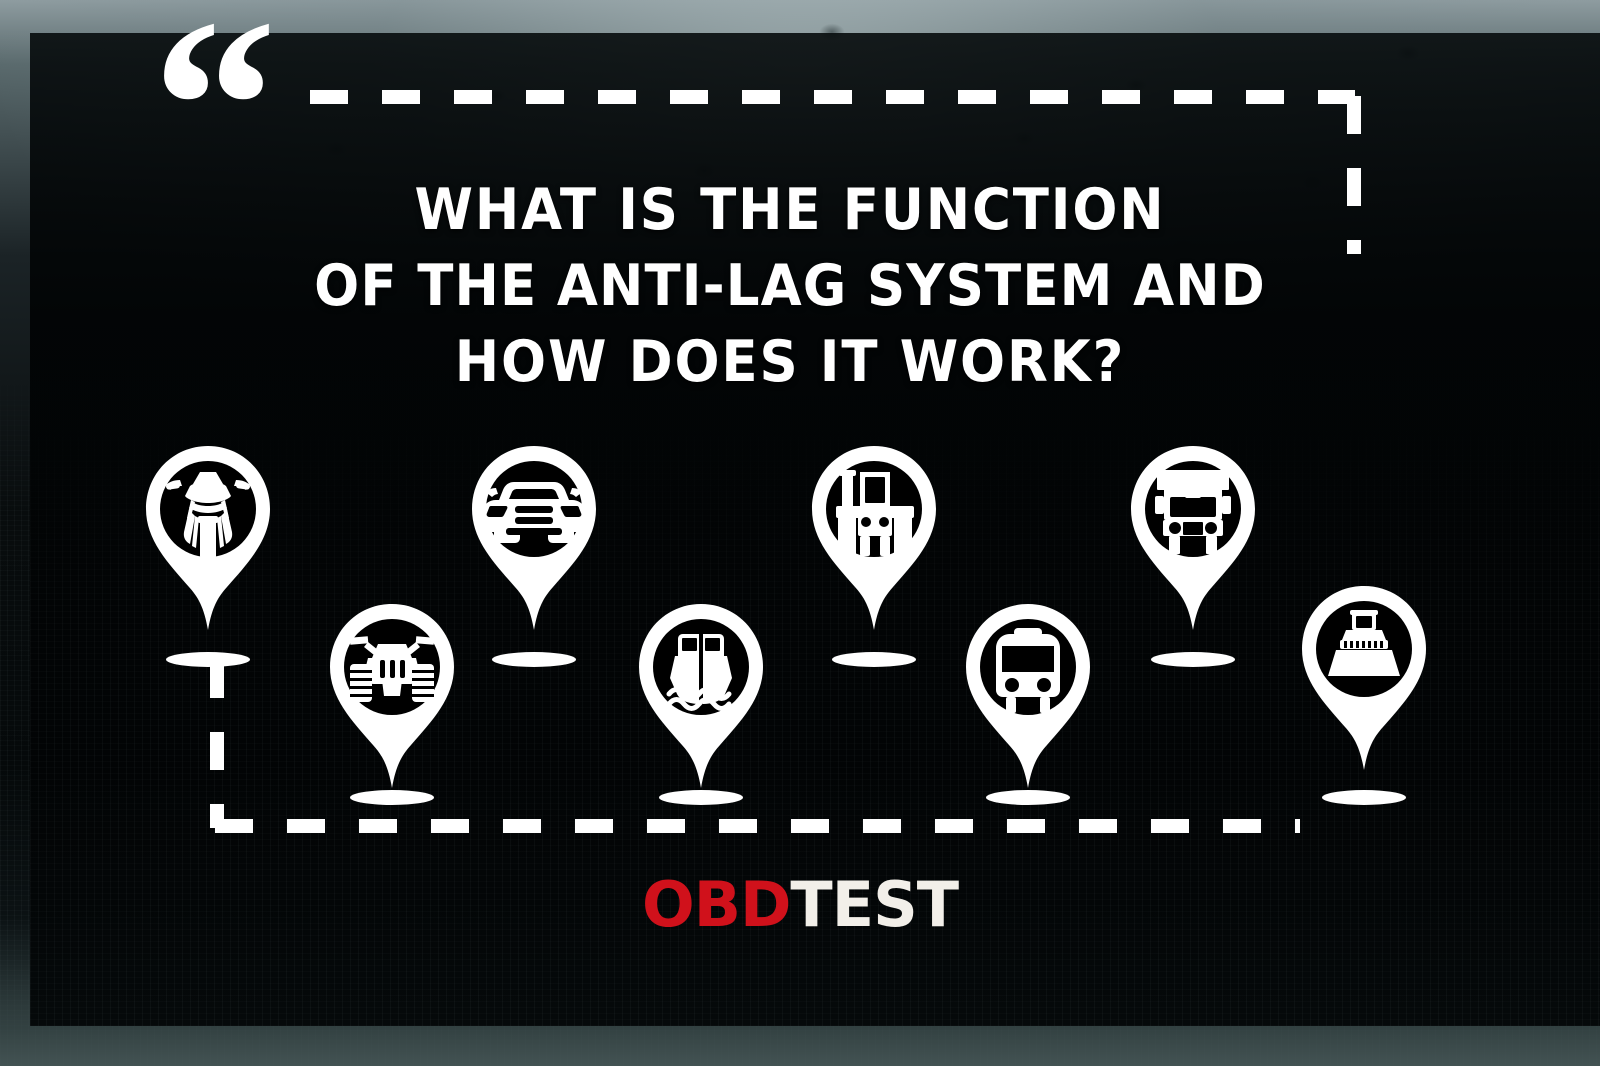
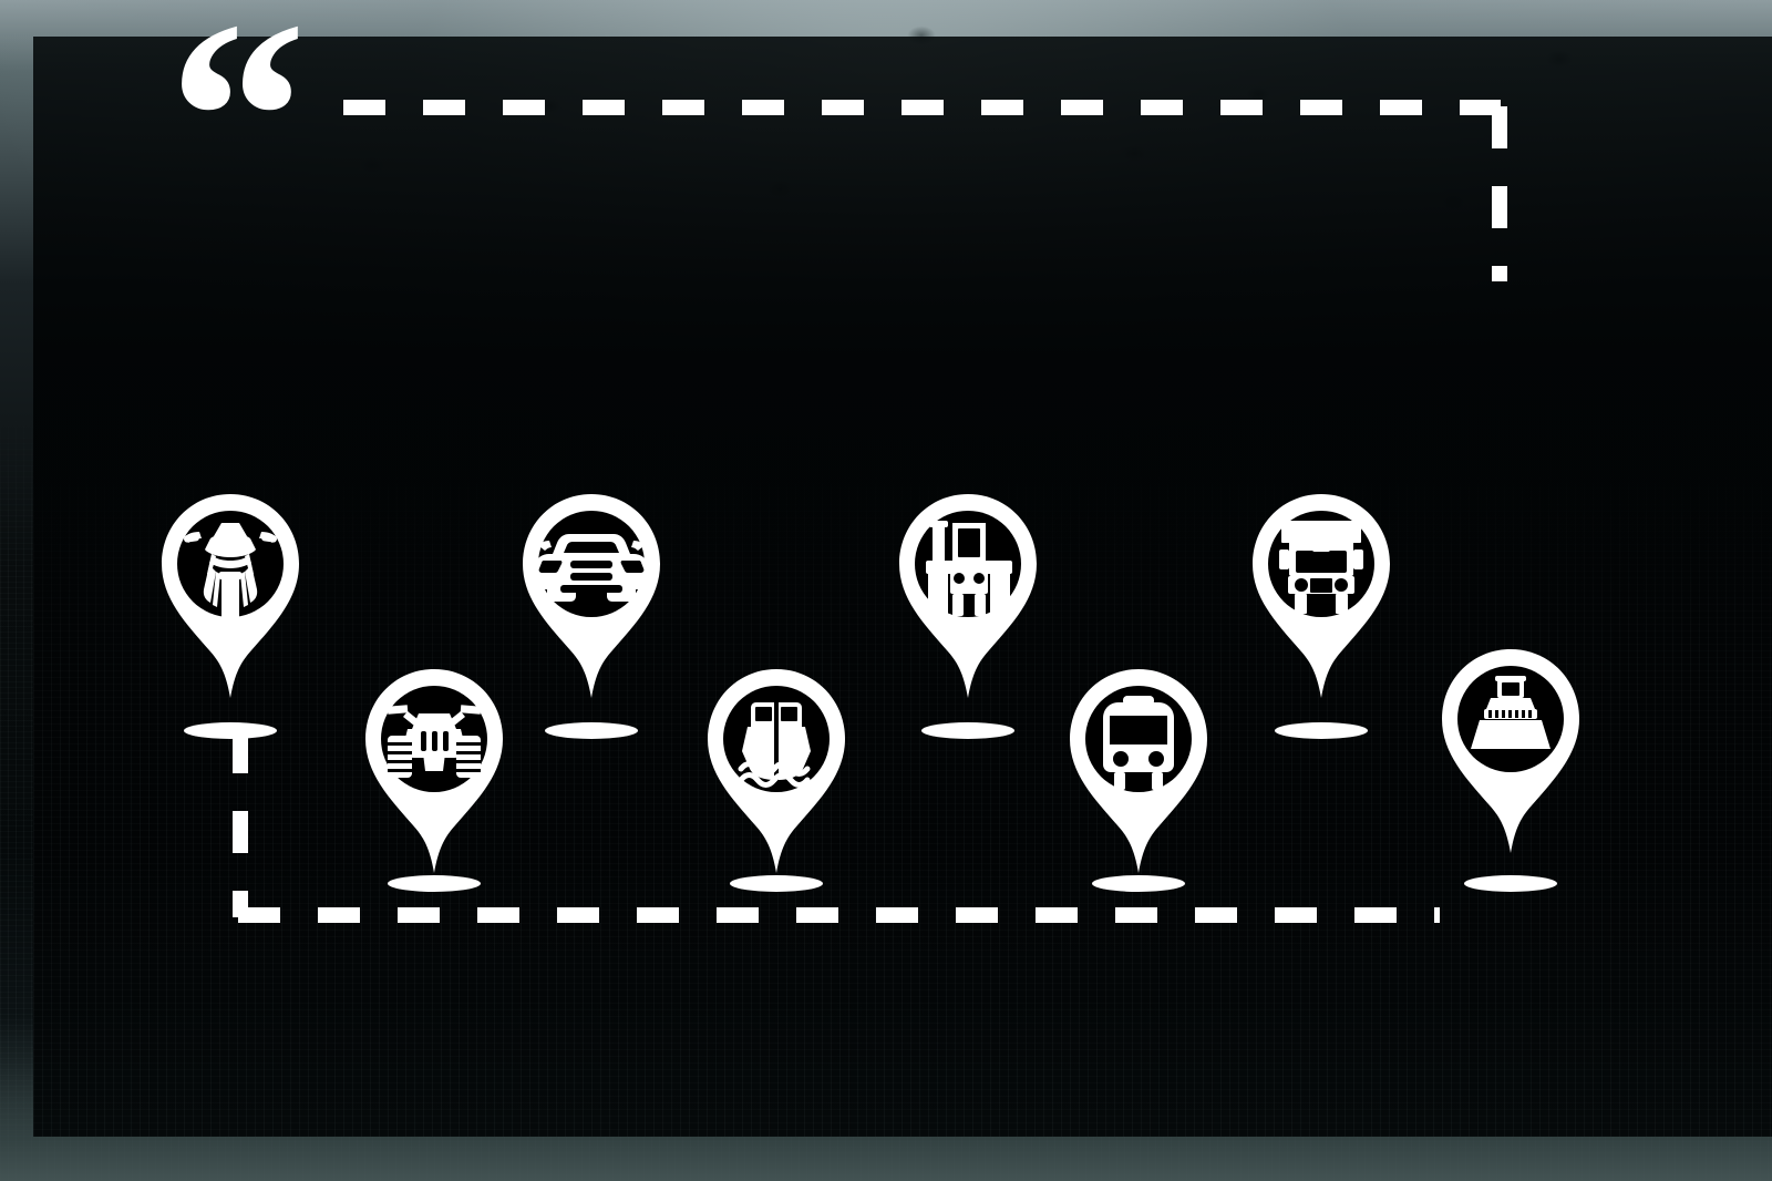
  “
- WHAT IS THE FUNCTION
- OF THE ANTI-LAG SYSTEM AND
- HOW DOES IT WORK?
- OBDTEST
